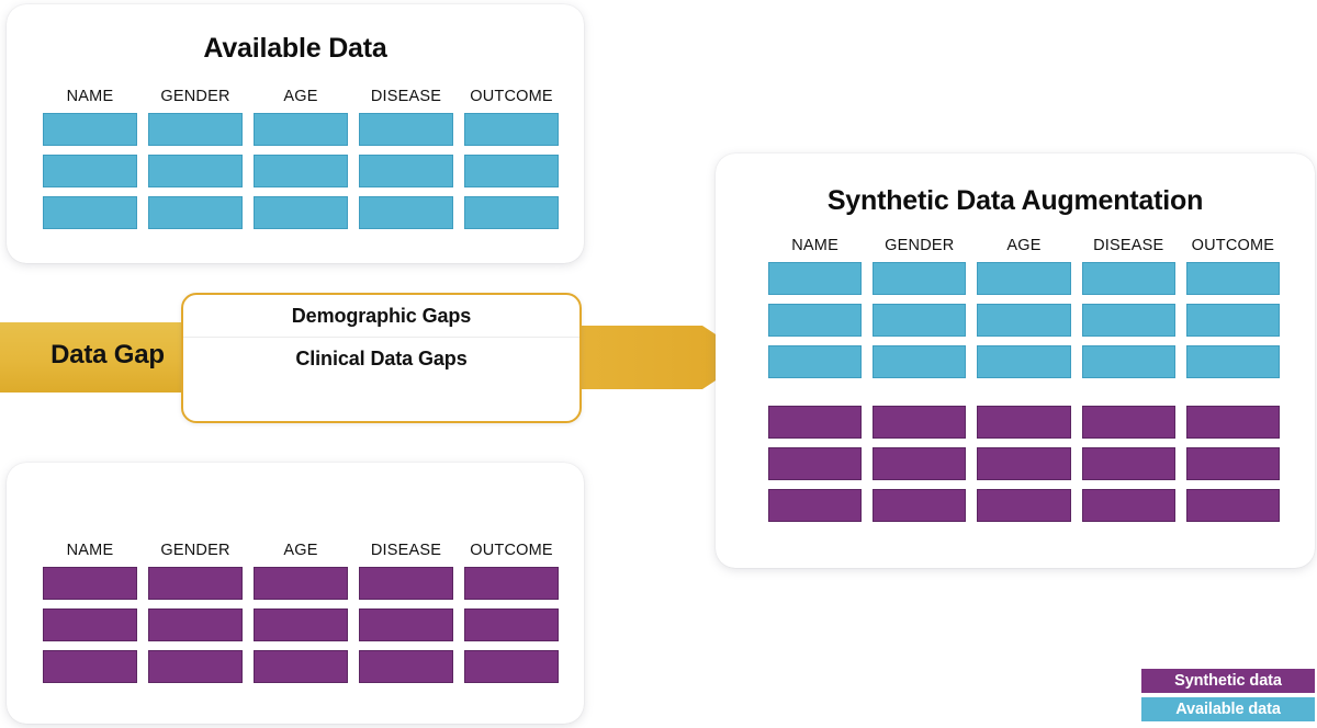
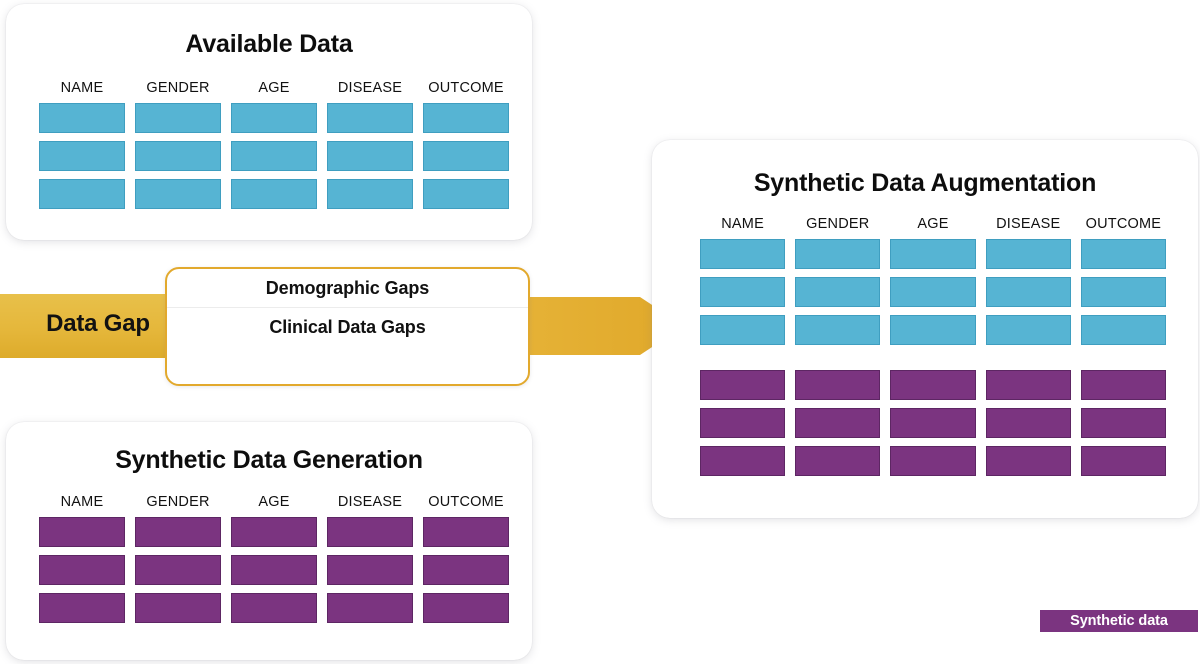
  Data Gap
  Demographic Gaps
  Clinical Data Gaps
  Available Data
  NAME
  GENDER
  AGE
  DISEASE
  OUTCOME
+ Synthetic Data Generation
  NAME
  GENDER
  AGE
  DISEASE
  OUTCOME
  Synthetic Data Augmentation
  NAME
  GENDER
  AGE
  DISEASE
  OUTCOME
  Synthetic data
- Available data
